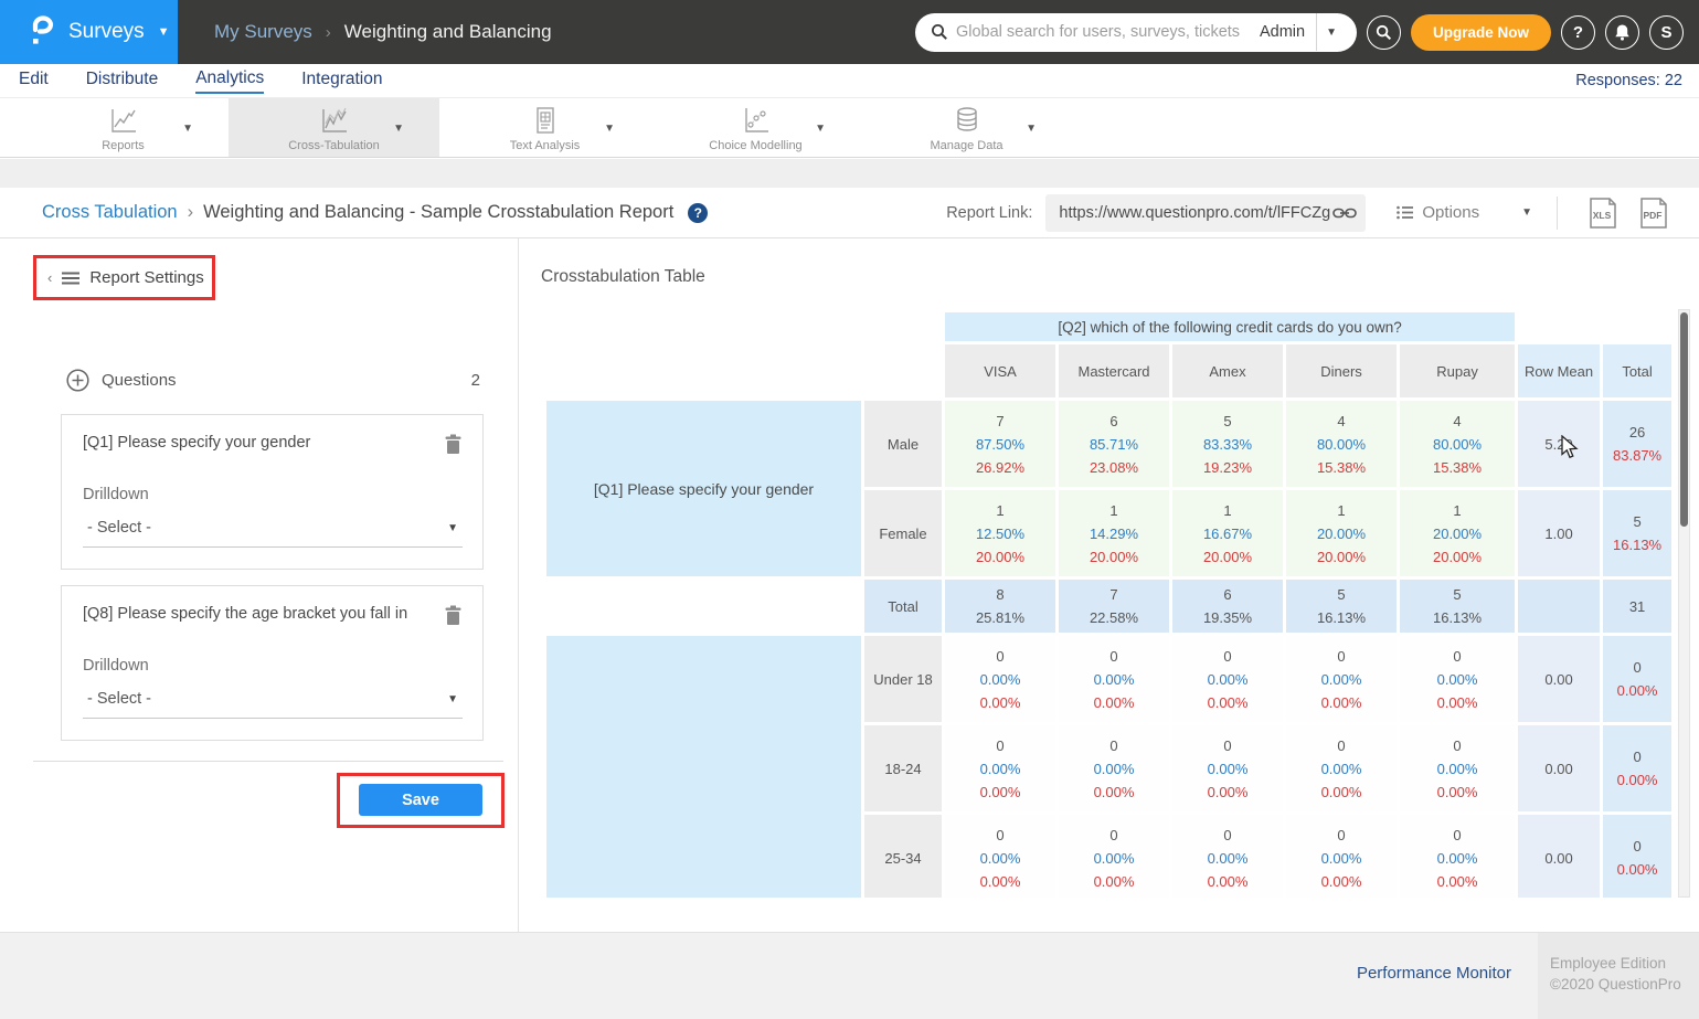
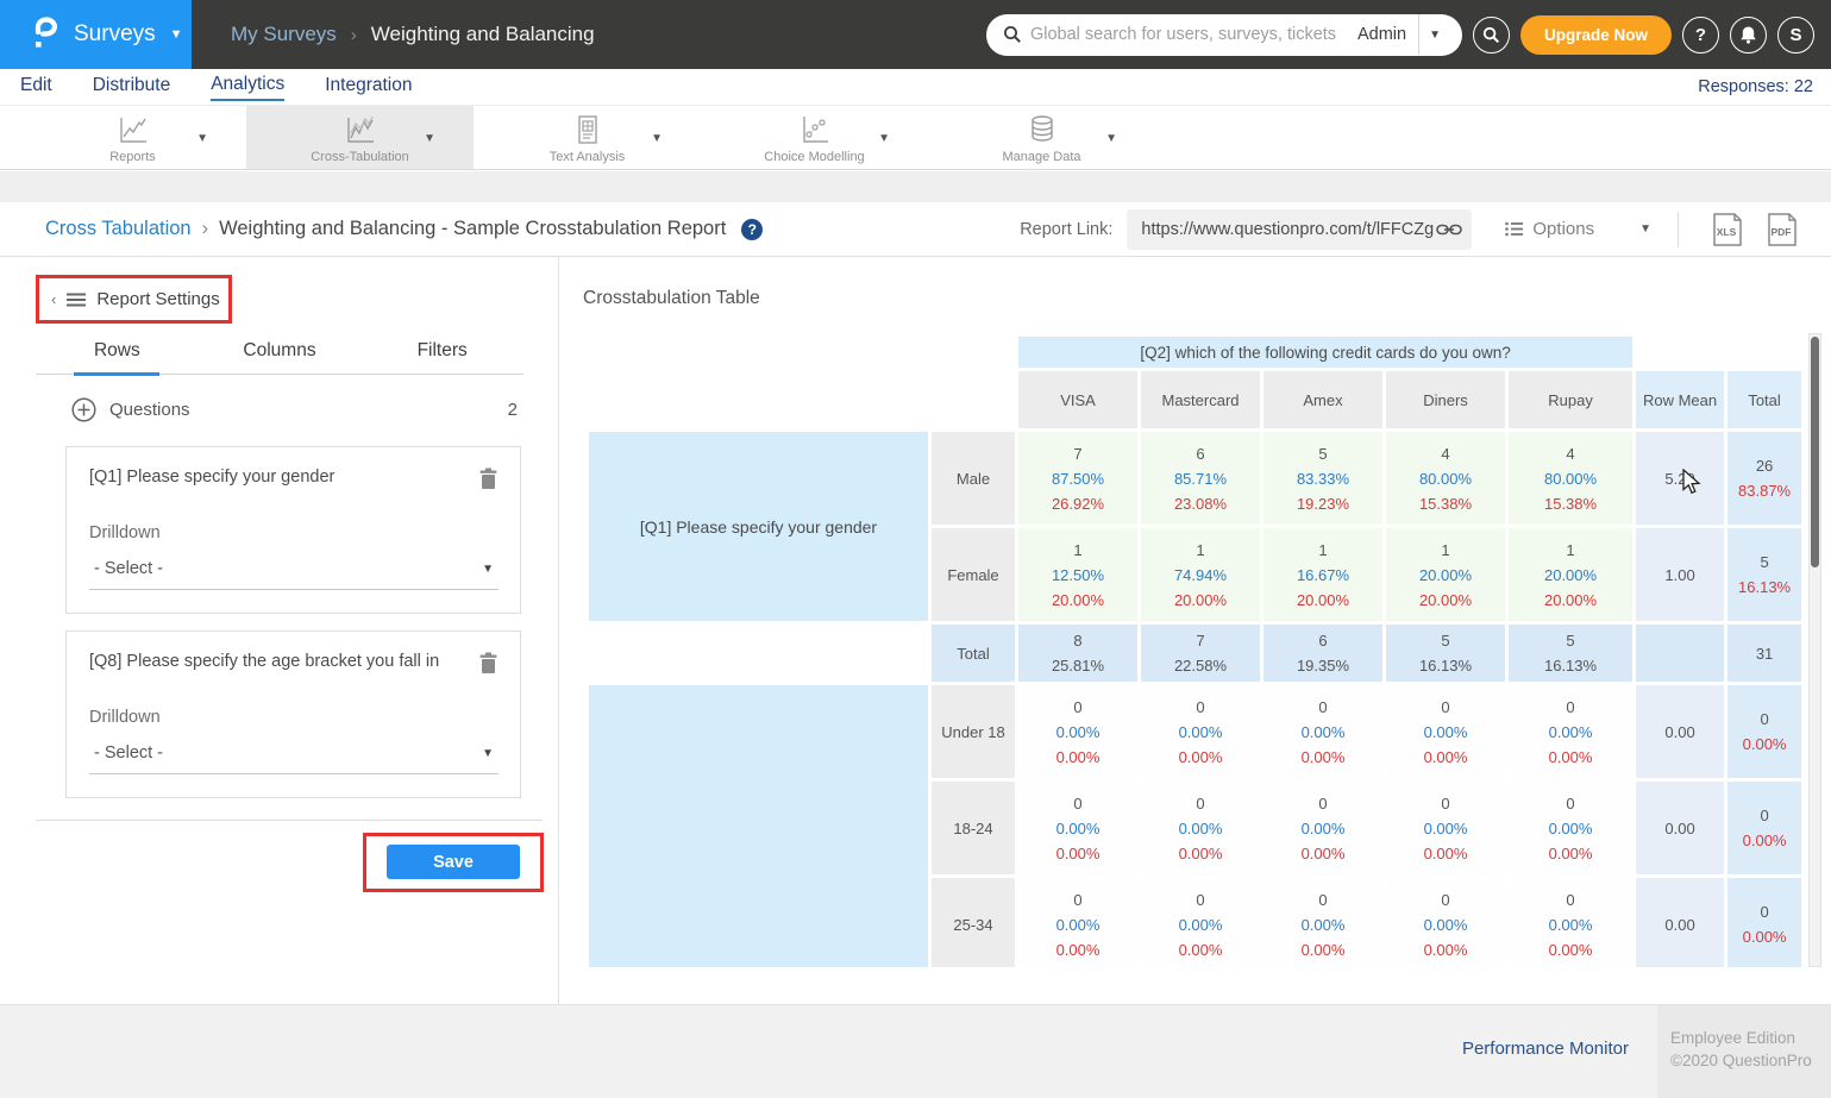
  Surveys
  ▼
  My Surveys
  ›
  Weighting and Balancing
  Global search for users, surveys, tickets
  Admin
  ▼
  Upgrade Now
  ?
  S
  Edit
  Distribute
  Analytics
  Integration
  Responses: 22
  ▼
  Reports
  ▼
  Cross-Tabulation
  ▼
  Text Analysis
  ▼
  Choice Modelling
  ▼
  Manage Data
  Cross Tabulation
  ›
  Weighting and Balancing - Sample Crosstabulation Report
  ?
  Report Link:
  https://www.questionpro.com/t/lFFCZg
  Options
  ▼
  XLS
  PDF
  ‹
  Report Settings
+ Rows
+ Columns
+ Filters
  Questions
  2
  [Q1] Please specify your gender
  Drilldown
  - Select -
  ▼
  [Q8] Please specify the age bracket you fall in
  Drilldown
  - Select -
  ▼
  Save
  Crosstabulation Table
  	[Q2] which of the following credit cards do you own?
  	VISA	Mastercard	Amex	Diners	Rupay	Row Mean	Total
  [Q1] Please specify your gender	Male	787.50%26.92%	685.71%23.08%	583.33%19.23%	480.00%15.38%	480.00%15.38%	5.2	2683.87%
- Female	112.50%20.00%	114.29%20.00%	116.67%20.00%	120.00%20.00%	120.00%20.00%	1.00	516.13%
+ Female	112.50%20.00%	174.94%20.00%	116.67%20.00%	120.00%20.00%	120.00%20.00%	1.00	516.13%
  	Total	825.81%	722.58%	619.35%	516.13%	516.13%		31
  	Under 18	00.00%0.00%	00.00%0.00%	00.00%0.00%	00.00%0.00%	00.00%0.00%	0.00	00.00%
  18-24	00.00%0.00%	00.00%0.00%	00.00%0.00%	00.00%0.00%	00.00%0.00%	0.00	00.00%
  25-34	00.00%0.00%	00.00%0.00%	00.00%0.00%	00.00%0.00%	00.00%0.00%	0.00	00.00%
  Performance Monitor
  Employee Edition
  ©2020 QuestionPro
